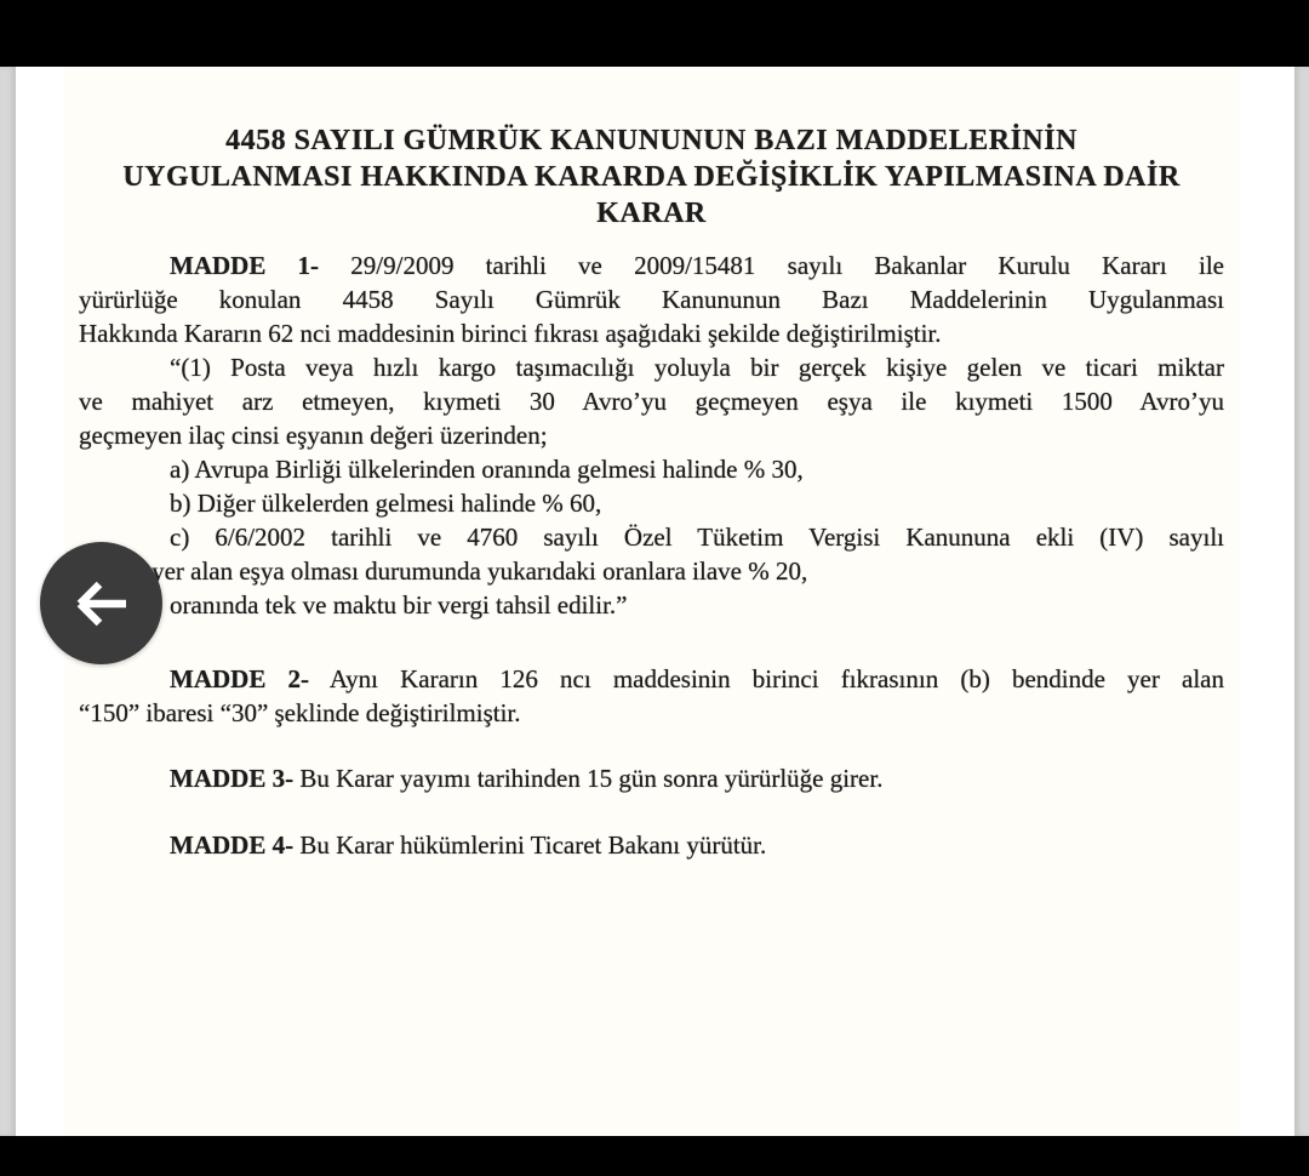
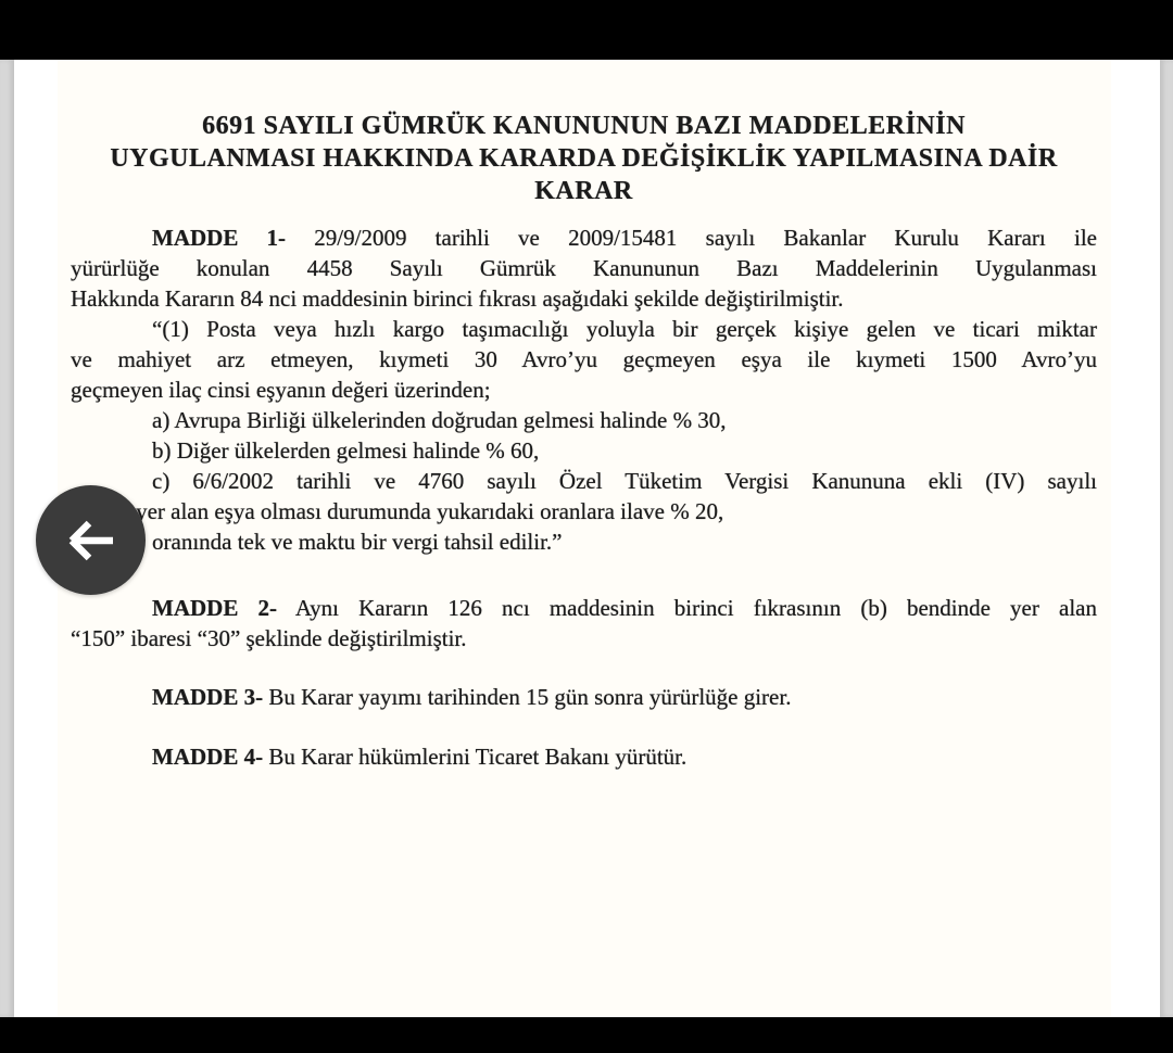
- 4458 SAYILI GÜMRÜK KANUNUNUN BAZI MADDELERİNİN
+ 6691 SAYILI GÜMRÜK KANUNUNUN BAZI MADDELERİNİN
  UYGULANMASI HAKKINDA KARARDA DEĞİŞİKLİK YAPILMASINA DAİR
  KARAR
  MADDE 1- 29/9/2009 tarihli ve 2009/15481 sayılı Bakanlar Kurulu Kararı ile
  yürürlüğe konulan 4458 Sayılı Gümrük Kanununun Bazı Maddelerinin Uygulanması
- Hakkında Kararın 62 nci maddesinin birinci fıkrası aşağıdaki şekilde değiştirilmiştir.
+ Hakkında Kararın 84 nci maddesinin birinci fıkrası aşağıdaki şekilde değiştirilmiştir.
  “(1) Posta veya hızlı kargo taşımacılığı yoluyla bir gerçek kişiye gelen ve ticari miktar
  ve mahiyet arz etmeyen, kıymeti 30 Avro’yu geçmeyen eşya ile kıymeti 1500 Avro’yu
  geçmeyen ilaç cinsi eşyanın değeri üzerinden;
- a) Avrupa Birliği ülkelerinden oranında gelmesi halinde % 30,
+ a) Avrupa Birliği ülkelerinden doğrudan gelmesi halinde % 30,
  b) Diğer ülkelerden gelmesi halinde % 60,
  c) 6/6/2002 tarihli ve 4760 sayılı Özel Tüketim Vergisi Kanununa ekli (IV) sayılı
  yer alan eşya olması durumunda yukarıdaki oranlara ilave % 20,
  oranında tek ve maktu bir vergi tahsil edilir.”
  MADDE 2- Aynı Kararın 126 ncı maddesinin birinci fıkrasının (b) bendinde yer alan
  “150” ibaresi “30” şeklinde değiştirilmiştir.
  MADDE 3- Bu Karar yayımı tarihinden 15 gün sonra yürürlüğe girer.
  MADDE 4- Bu Karar hükümlerini Ticaret Bakanı yürütür.
